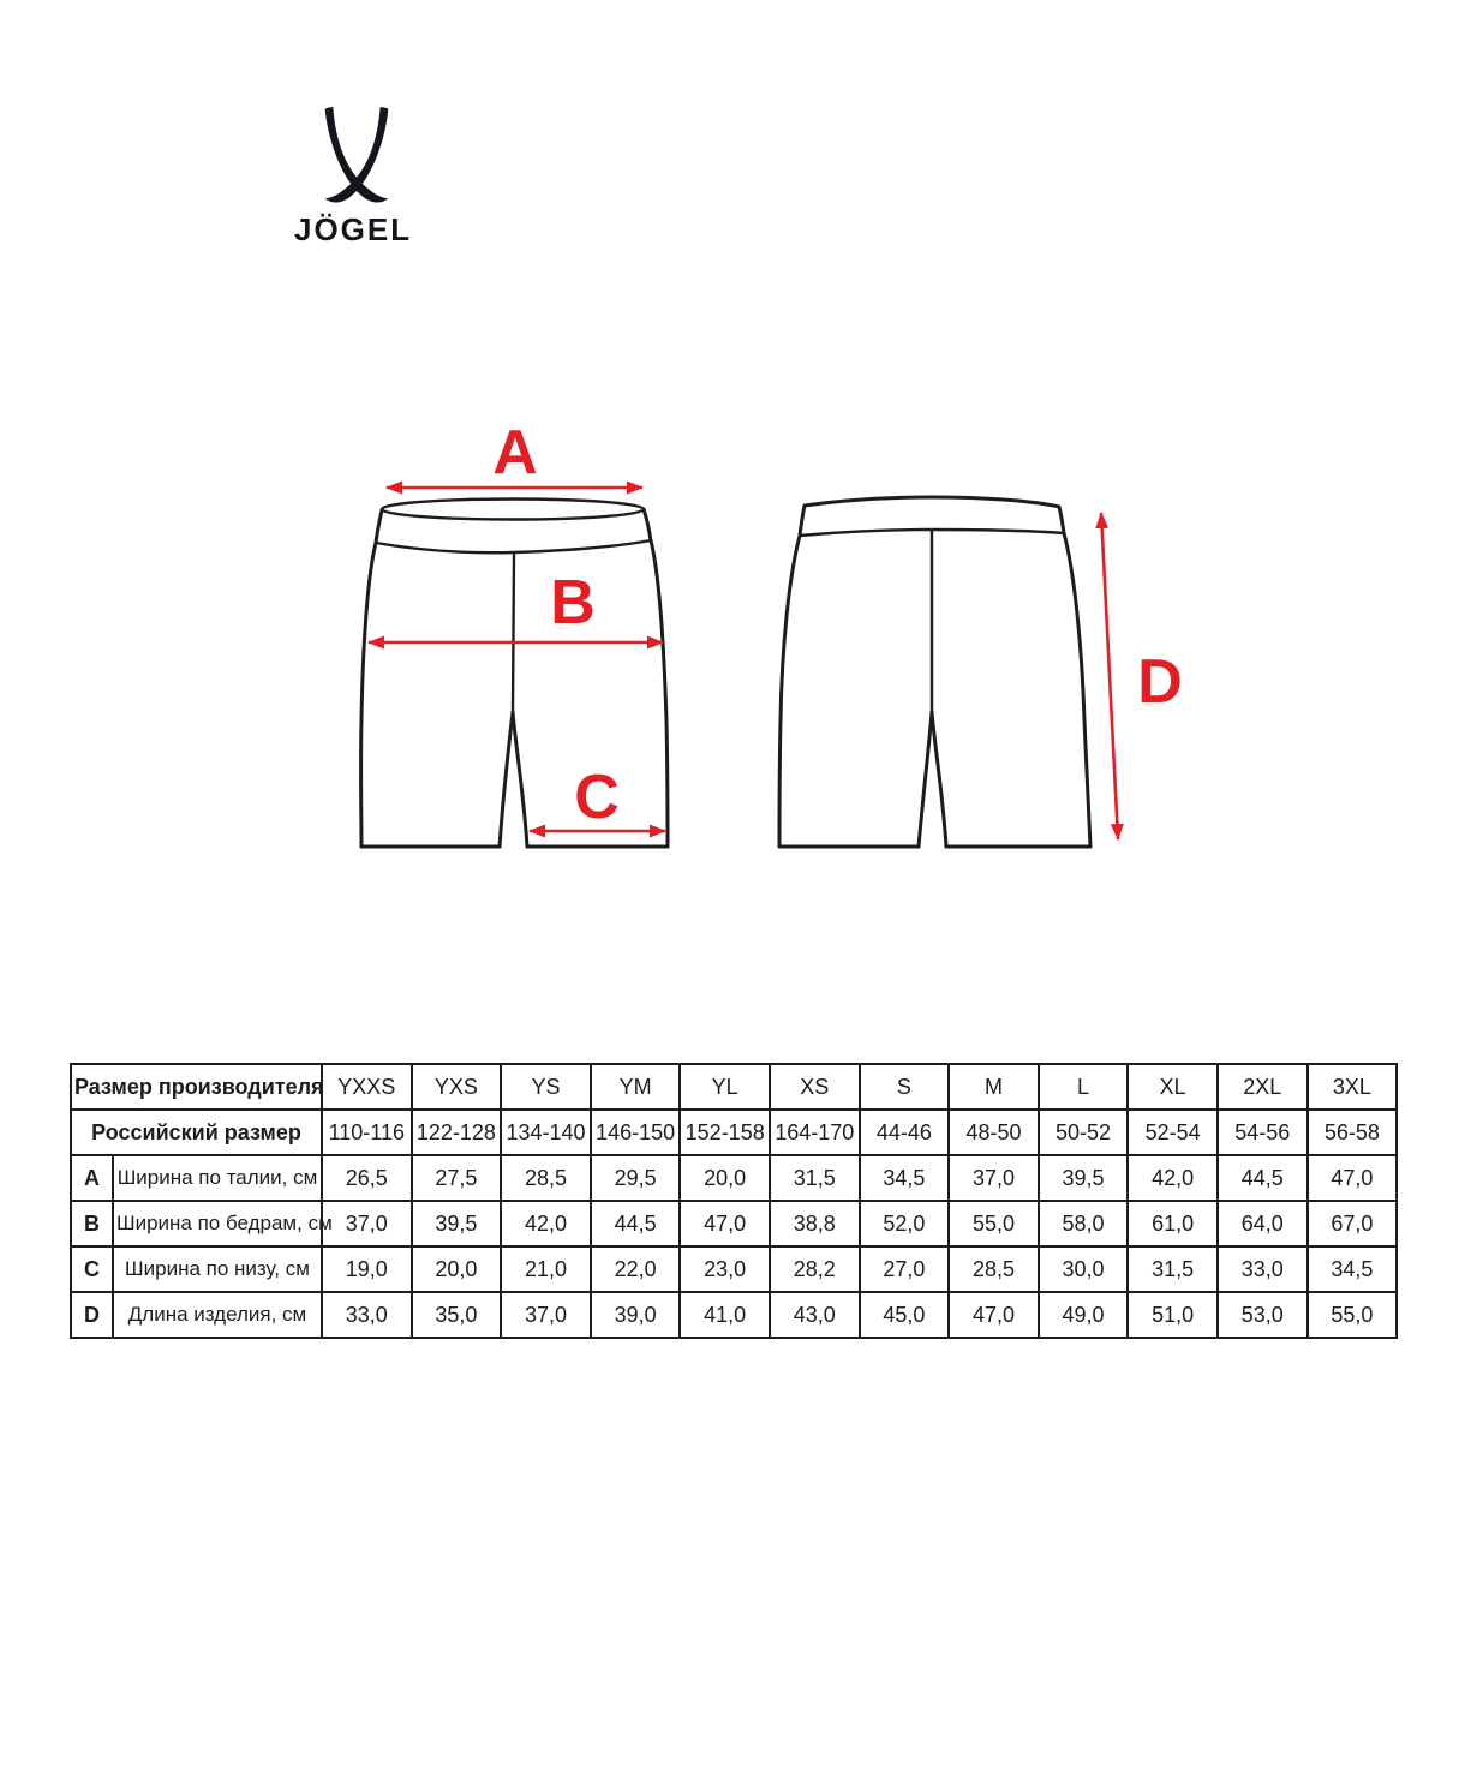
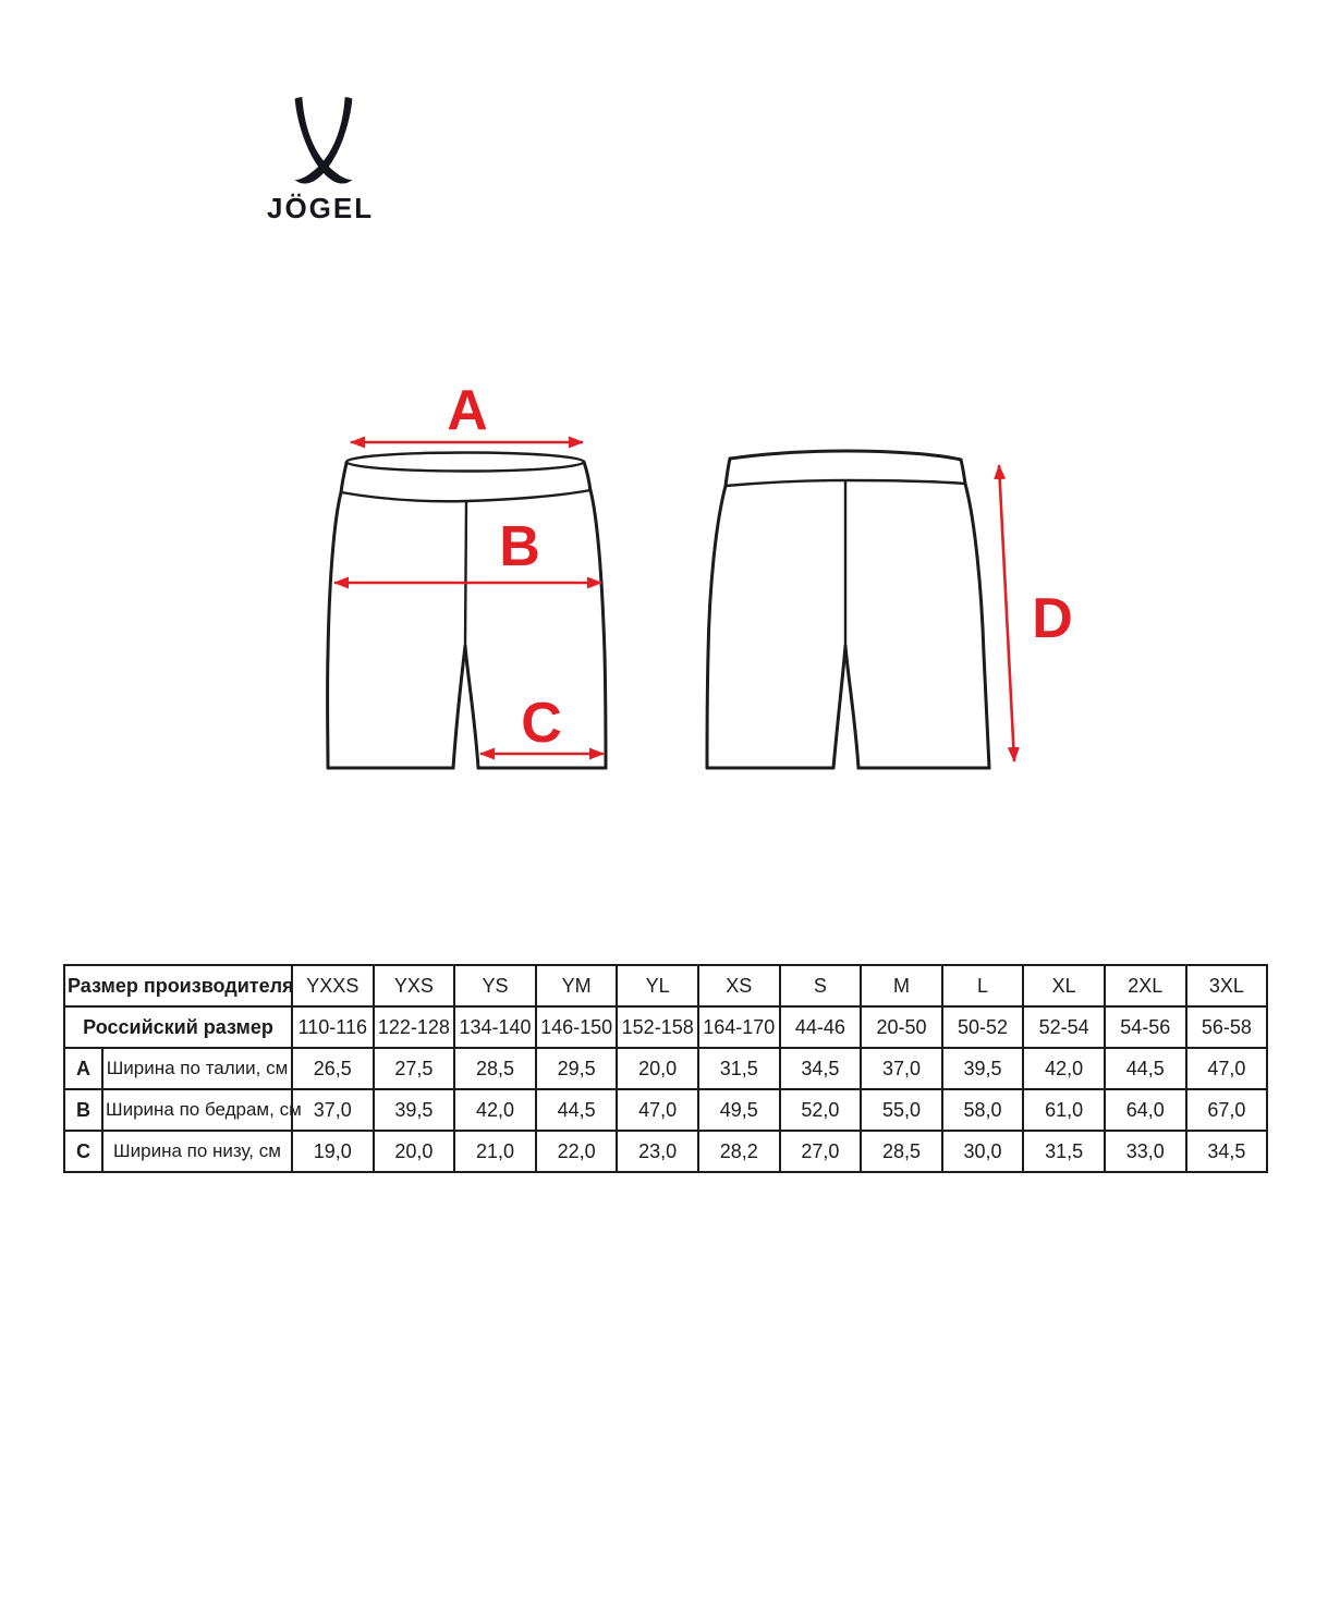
  JÖGEL
  A
  B
  C
  D
  Размер производителя	YXXS	YXS	YS	YM	YL	XS	S	M	L	XL	2XL	3XL
- Российский размер	110-116	122-128	134-140	146-150	152-158	164-170	44-46	48-50	50-52	52-54	54-56	56-58
+ Российский размер	110-116	122-128	134-140	146-150	152-158	164-170	44-46	20-50	50-52	52-54	54-56	56-58
  A	Ширина по талии, см	26,5	27,5	28,5	29,5	20,0	31,5	34,5	37,0	39,5	42,0	44,5	47,0
- B	Ширина по бедрам, см	37,0	39,5	42,0	44,5	47,0	38,8	52,0	55,0	58,0	61,0	64,0	67,0
+ B	Ширина по бедрам, см	37,0	39,5	42,0	44,5	47,0	49,5	52,0	55,0	58,0	61,0	64,0	67,0
  C	Ширина по низу, см	19,0	20,0	21,0	22,0	23,0	28,2	27,0	28,5	30,0	31,5	33,0	34,5
- D	Длина изделия, см	33,0	35,0	37,0	39,0	41,0	43,0	45,0	47,0	49,0	51,0	53,0	55,0
